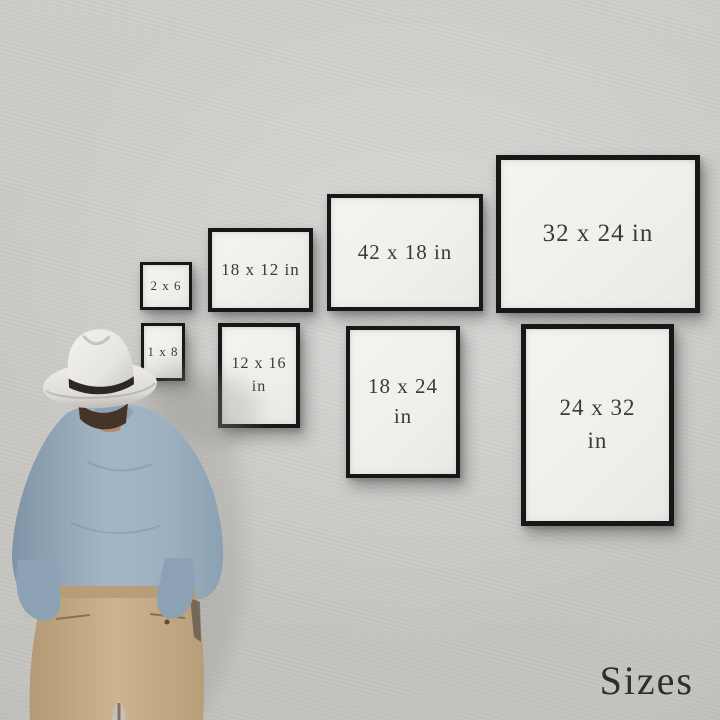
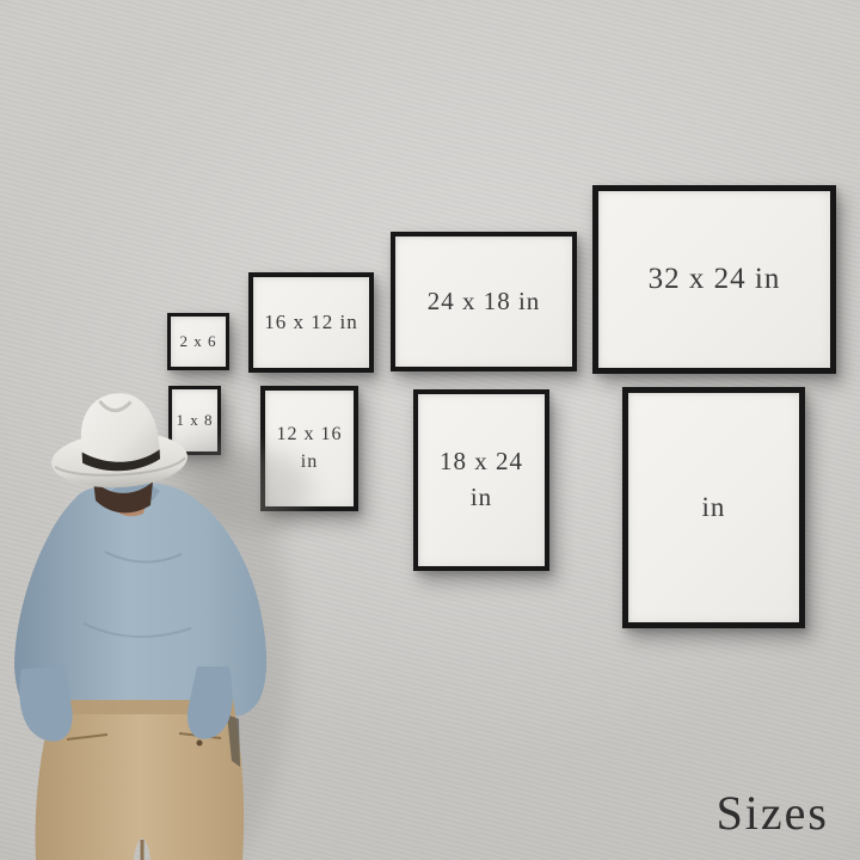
  2 x 6
- 18 x 12 in
+ 16 x 12 in
- 42 x 18 in
+ 24 x 18 in
  32 x 24 in
  1 x 8
  12 x 16
  in
  18 x 24
  in
- 24 x 32
  in
  Sizes
